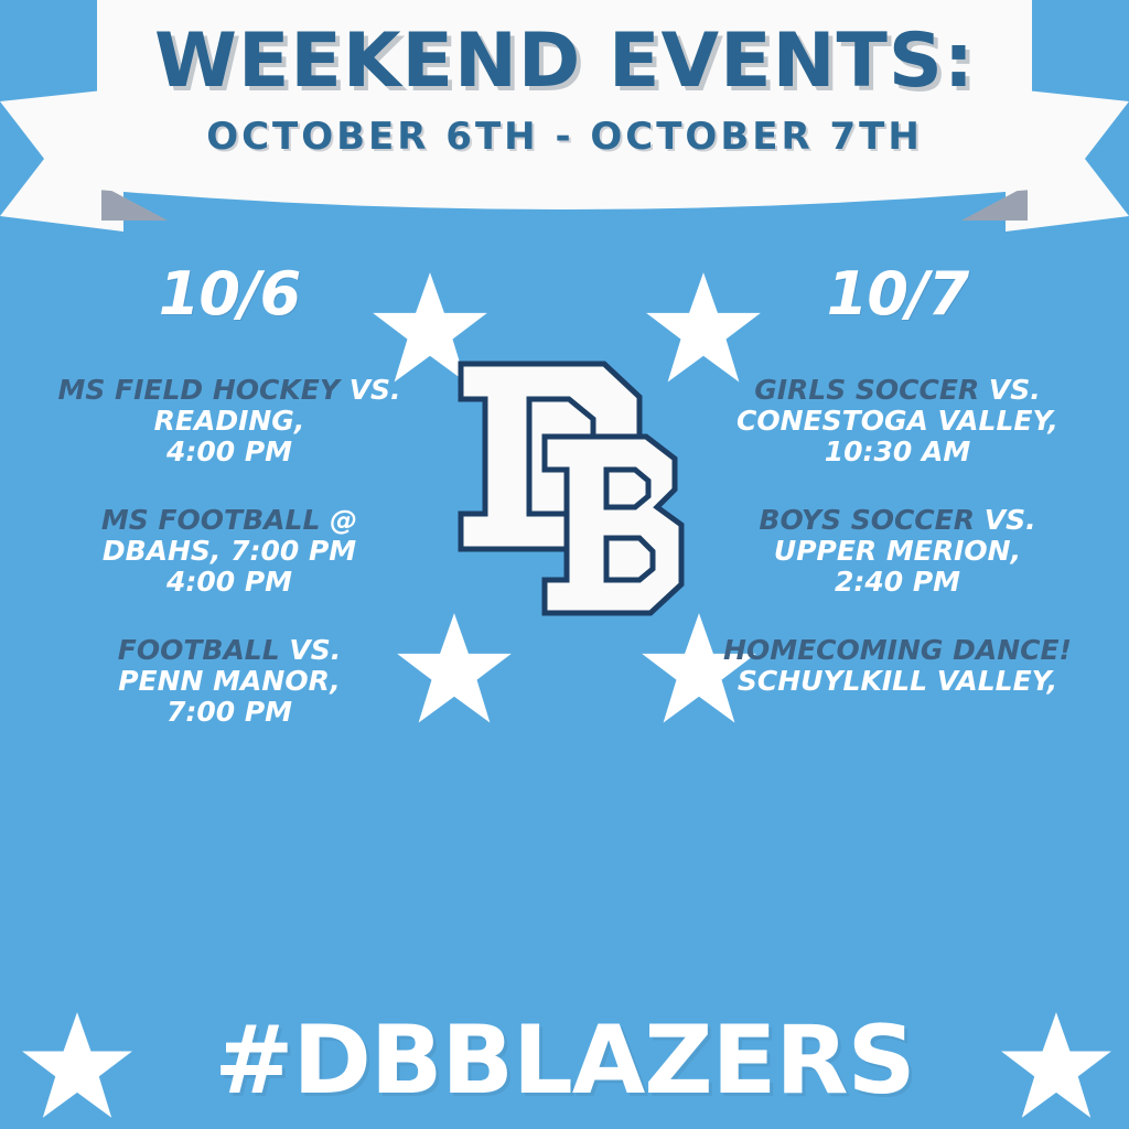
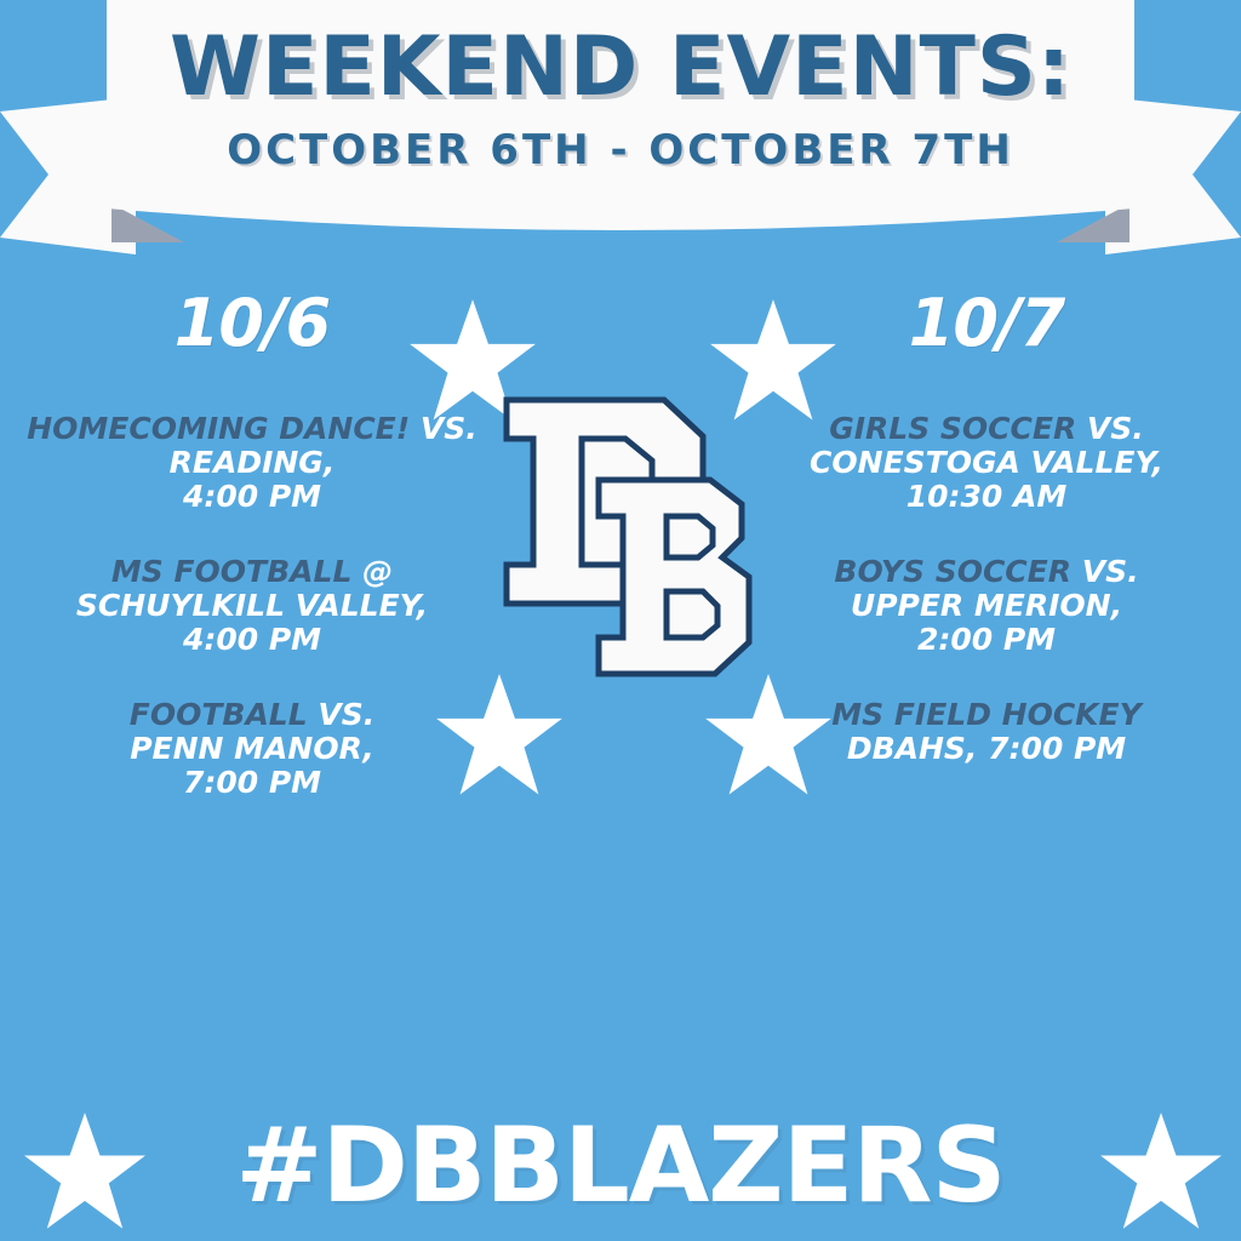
  WEEKEND EVENTS:
  OCTOBER 6TH - OCTOBER 7TH
  10/6
- MS FIELD HOCKEY VS.
+ HOMECOMING DANCE! VS.
  READING,
  4:00 PM
  MS FOOTBALL @
- DBAHS, 7:00 PM
+ SCHUYLKILL VALLEY,
  4:00 PM
  FOOTBALL VS.
  PENN MANOR,
  7:00 PM
  10/7
  GIRLS SOCCER VS.
  CONESTOGA VALLEY,
  10:30 AM
  BOYS SOCCER VS.
  UPPER MERION,
- 2:40 PM
+ 2:00 PM
- HOMECOMING DANCE!
+ MS FIELD HOCKEY
- SCHUYLKILL VALLEY,
+ DBAHS, 7:00 PM
  #DBBLAZERS
